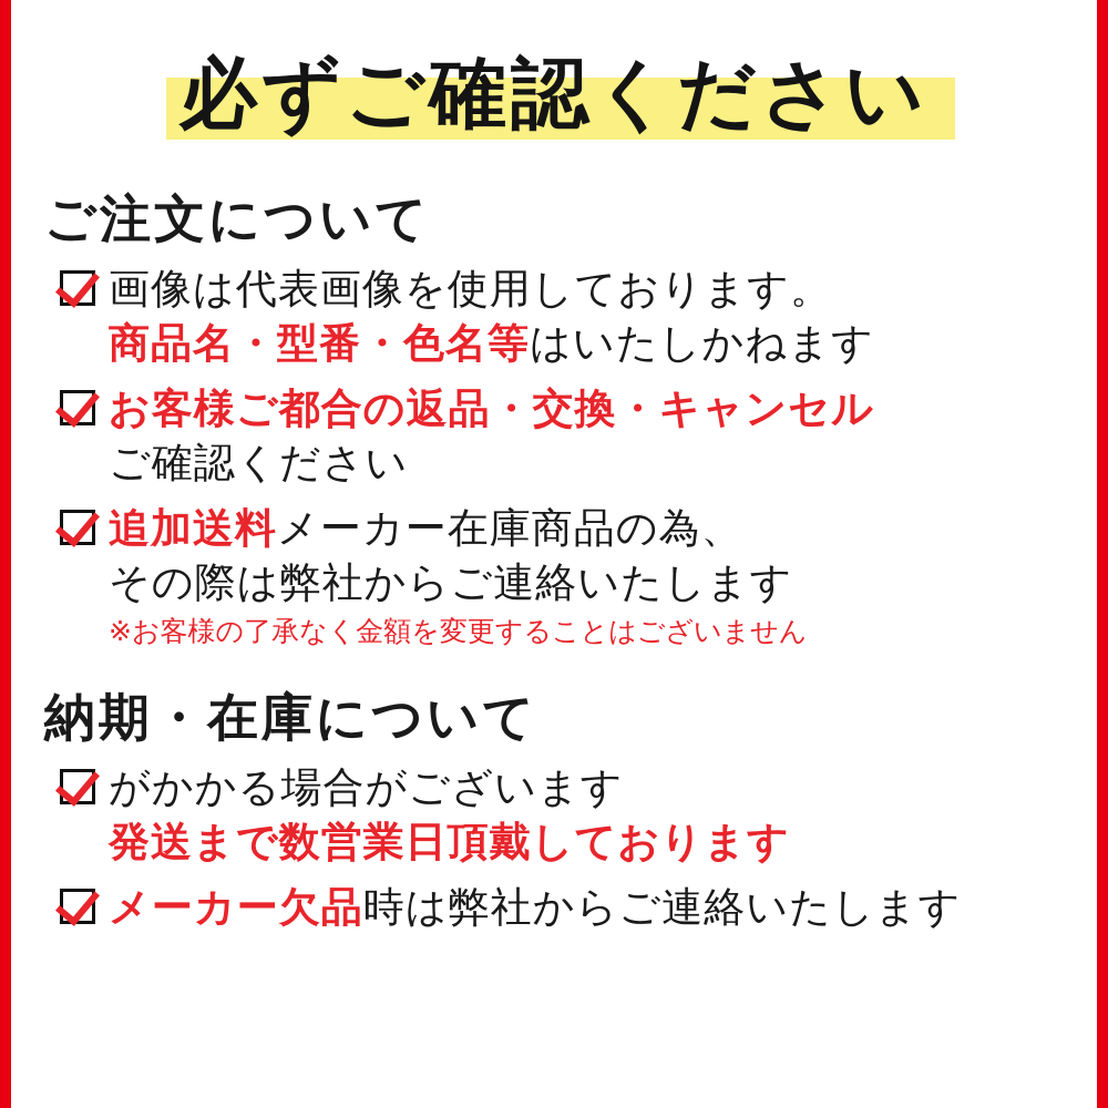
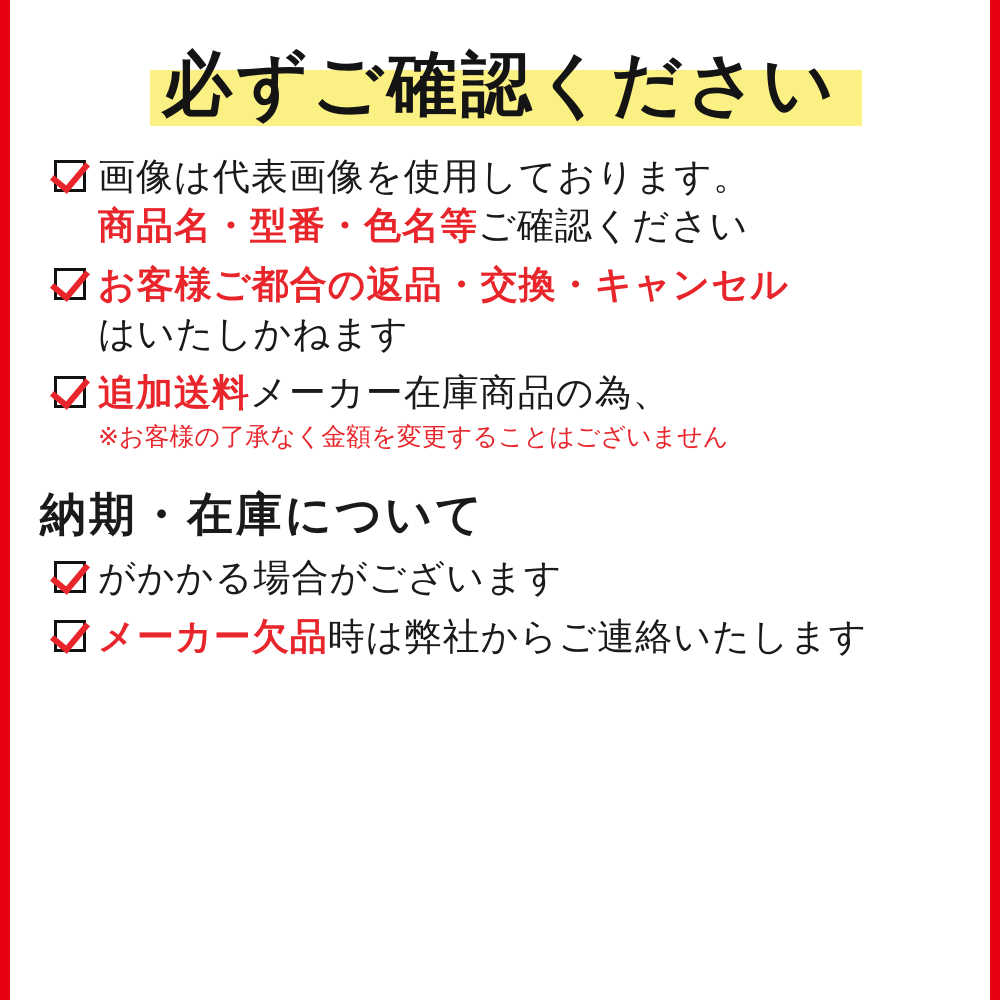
  必ずご確認ください
- ご注文について
  画像は代表画像を使用しております。
- 商品名・型番・色名等はいたしかねます
+ 商品名・型番・色名等ご確認ください
  お客様ご都合の返品・交換・キャンセル
- ご確認ください
+ はいたしかねます
  追加送料メーカー在庫商品の為、
- その際は弊社からご連絡いたします
  ※お客様の了承なく金額を変更することはございません
  納期・在庫について
  がかかる場合がございます
- 発送まで数営業日頂戴しております
  メーカー欠品時は弊社からご連絡いたします
